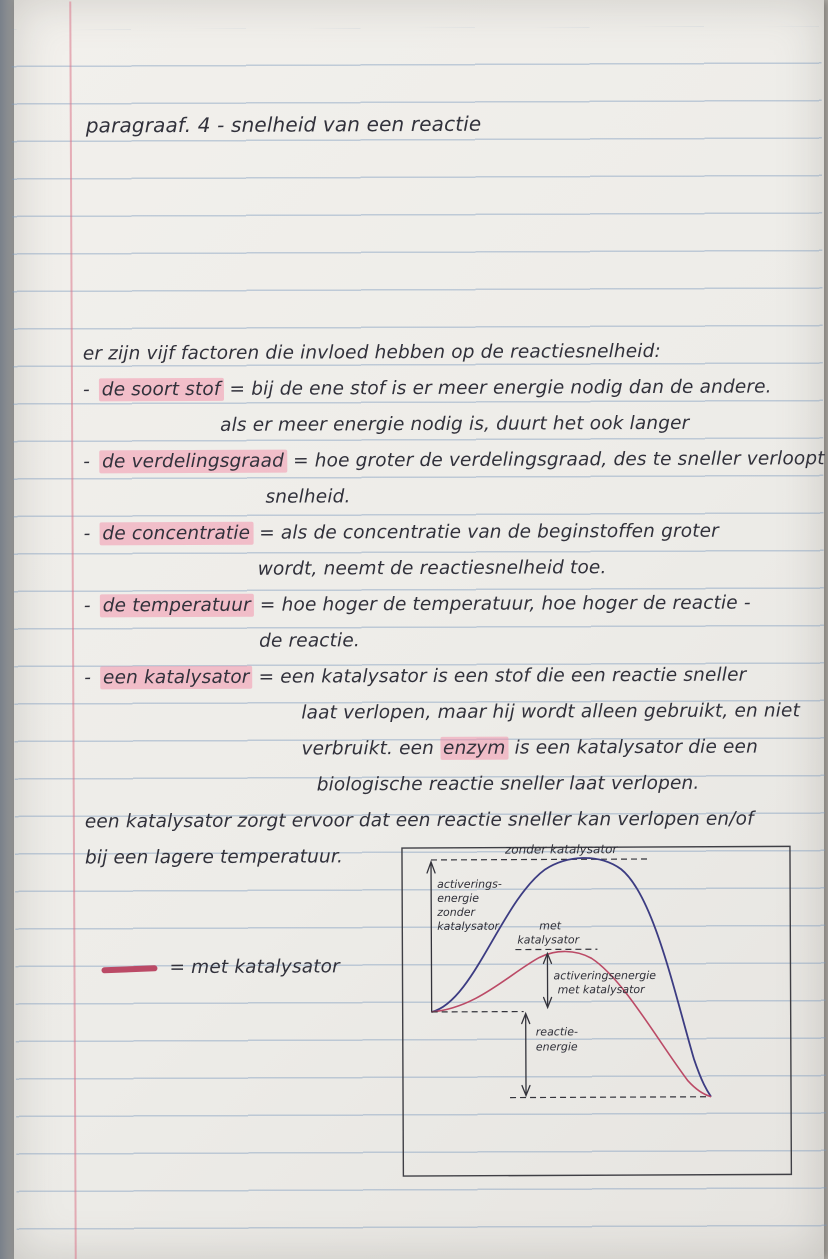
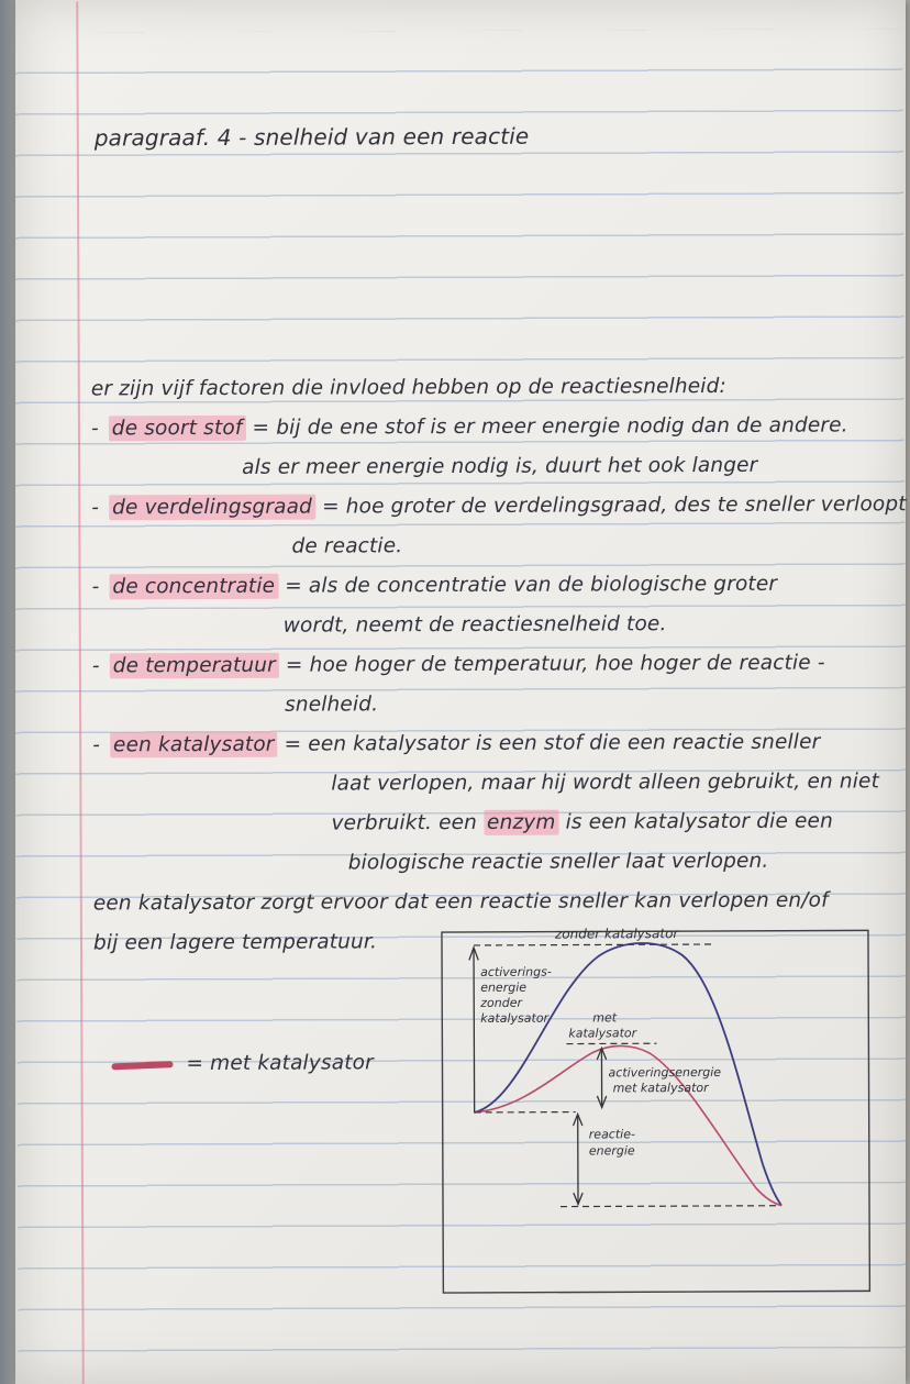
  paragraaf. 4 - snelheid van een reactie
  er zijn vijf factoren die invloed hebben op de reactiesnelheid:
  - de soort stof = bij de ene stof is er meer energie nodig dan de andere.
  als er meer energie nodig is, duurt het ook langer
  - de verdelingsgraad = hoe groter de verdelingsgraad, des te sneller verloopt
- snelheid.
+ de reactie.
- - de concentratie = als de concentratie van de beginstoffen groter
+ - de concentratie = als de concentratie van de biologische groter
  wordt, neemt de reactiesnelheid toe.
  - de temperatuur = hoe hoger de temperatuur, hoe hoger de reactie -
- de reactie.
+ snelheid.
  - een katalysator = een katalysator is een stof die een reactie sneller
  laat verlopen, maar hij wordt alleen gebruikt, en niet
  verbruikt. een enzym is een katalysator die een
  biologische reactie sneller laat verlopen.
  een katalysator zorgt ervoor dat een reactie sneller kan verlopen en/of
  bij een lagere temperatuur.
  = met katalysator
  zonder katalysator
  activerings-
  energie
  zonder
  katalysator
  met
  katalysator
  activeringsenergie
  met katalysator
  reactie-
  energie
